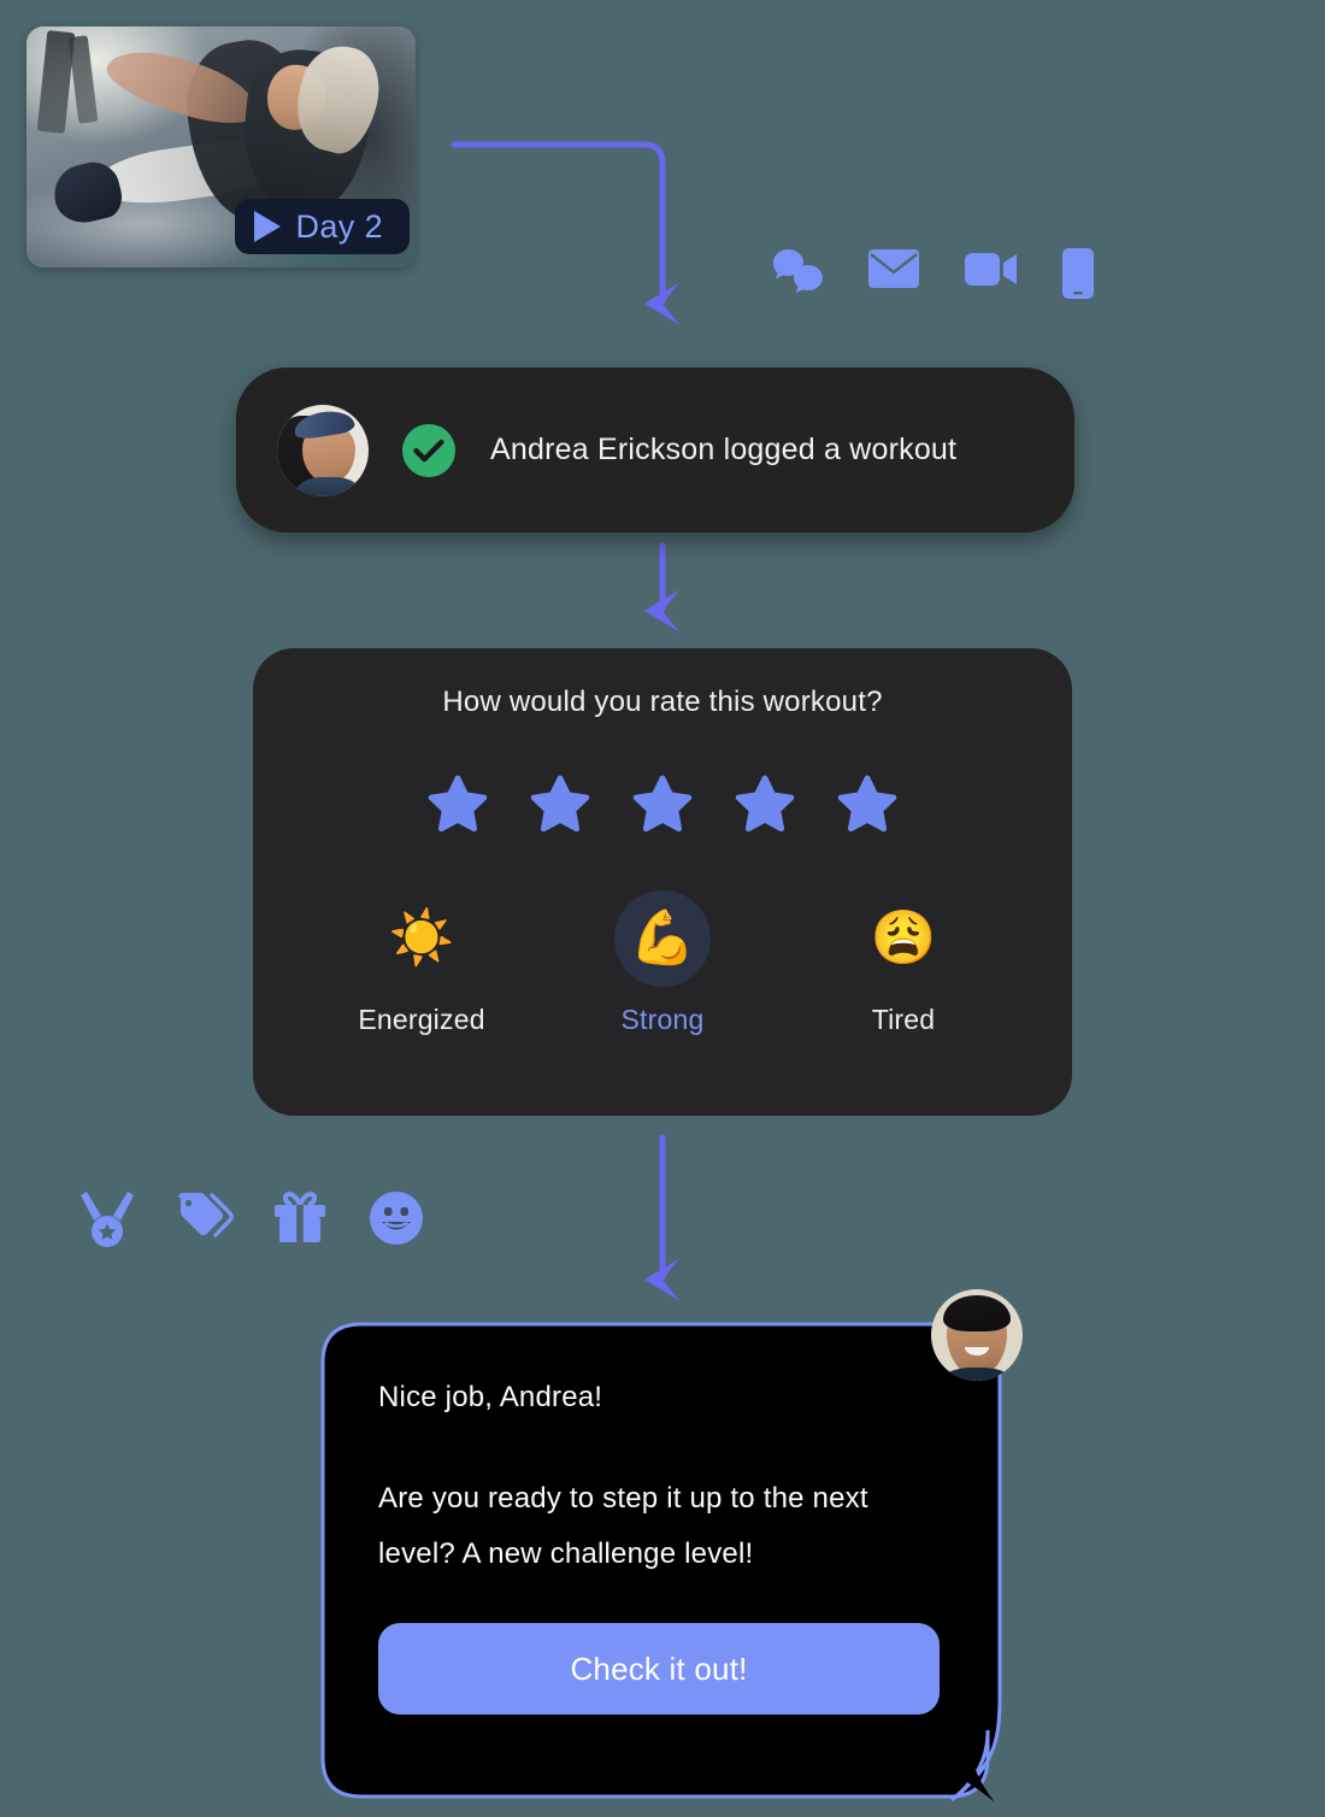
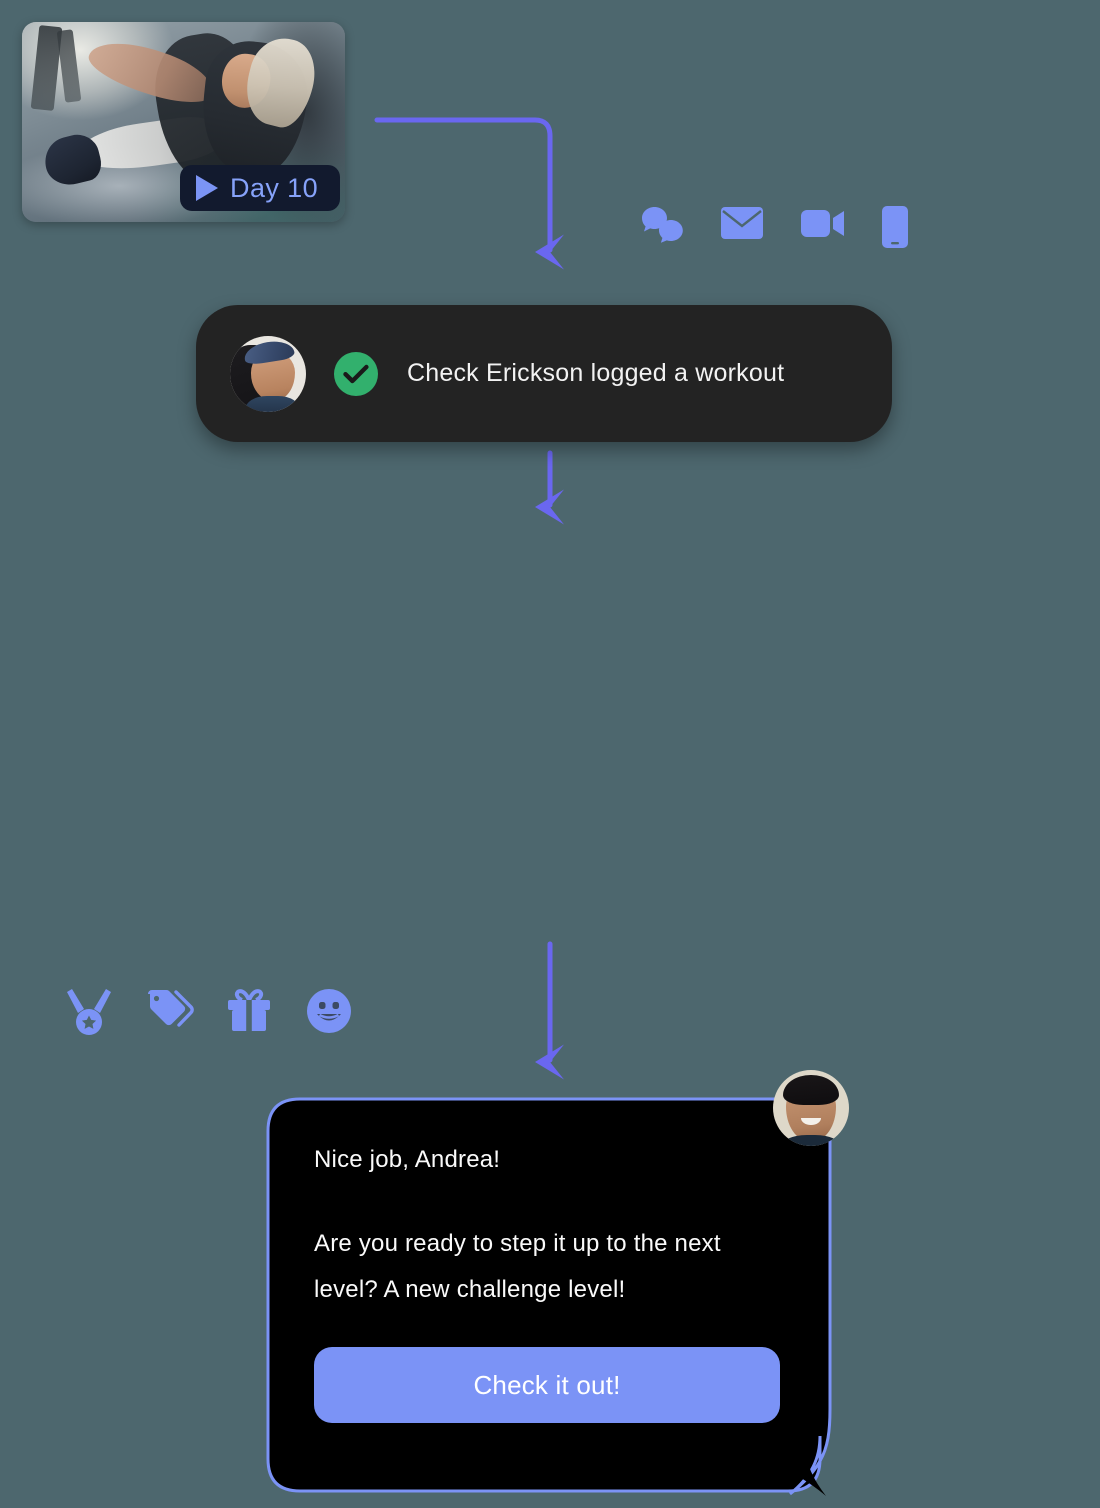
- Day 2
+ Day 10
- Andrea Erickson logged a workout
+ Check Erickson logged a workout
- How would you rate this workout?
- ☀️
- Energized
- 💪
- Strong
- 😩
- Tired
  Nice job, Andrea!
  Are you ready to step it up to the next
  level? A new challenge level!
  Check it out!
